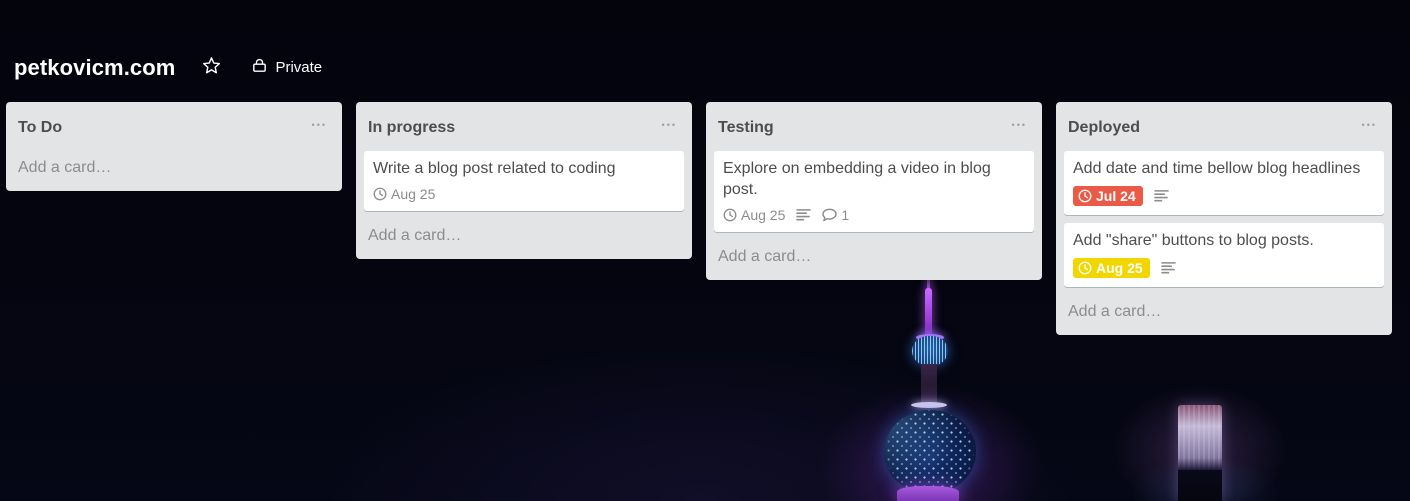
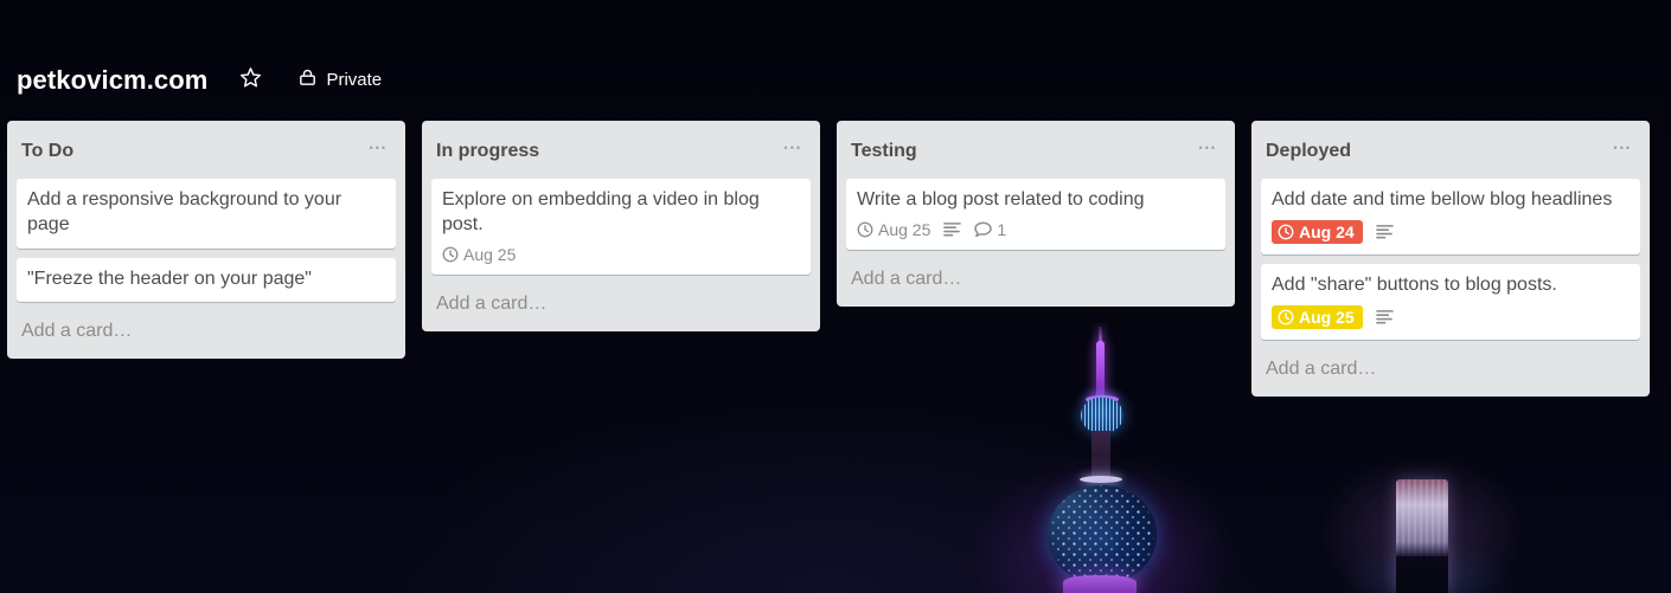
  petkovicm.com
  Private
  To Do
  •••
+ Add a responsive background to your page
+ "Freeze the header on your page"
  Add a card…
  In progress
  •••
- Write a blog post related to coding
+ Explore on embedding a video in blog post.
  Aug 25
  Add a card…
  Testing
  •••
- Explore on embedding a video in blog post.
+ Write a blog post related to coding
  Aug 25
  1
  Add a card…
  Deployed
  •••
  Add date and time bellow blog headlines
- Jul 24
+ Aug 24
  Add "share" buttons to blog posts.
  Aug 25
  Add a card…
